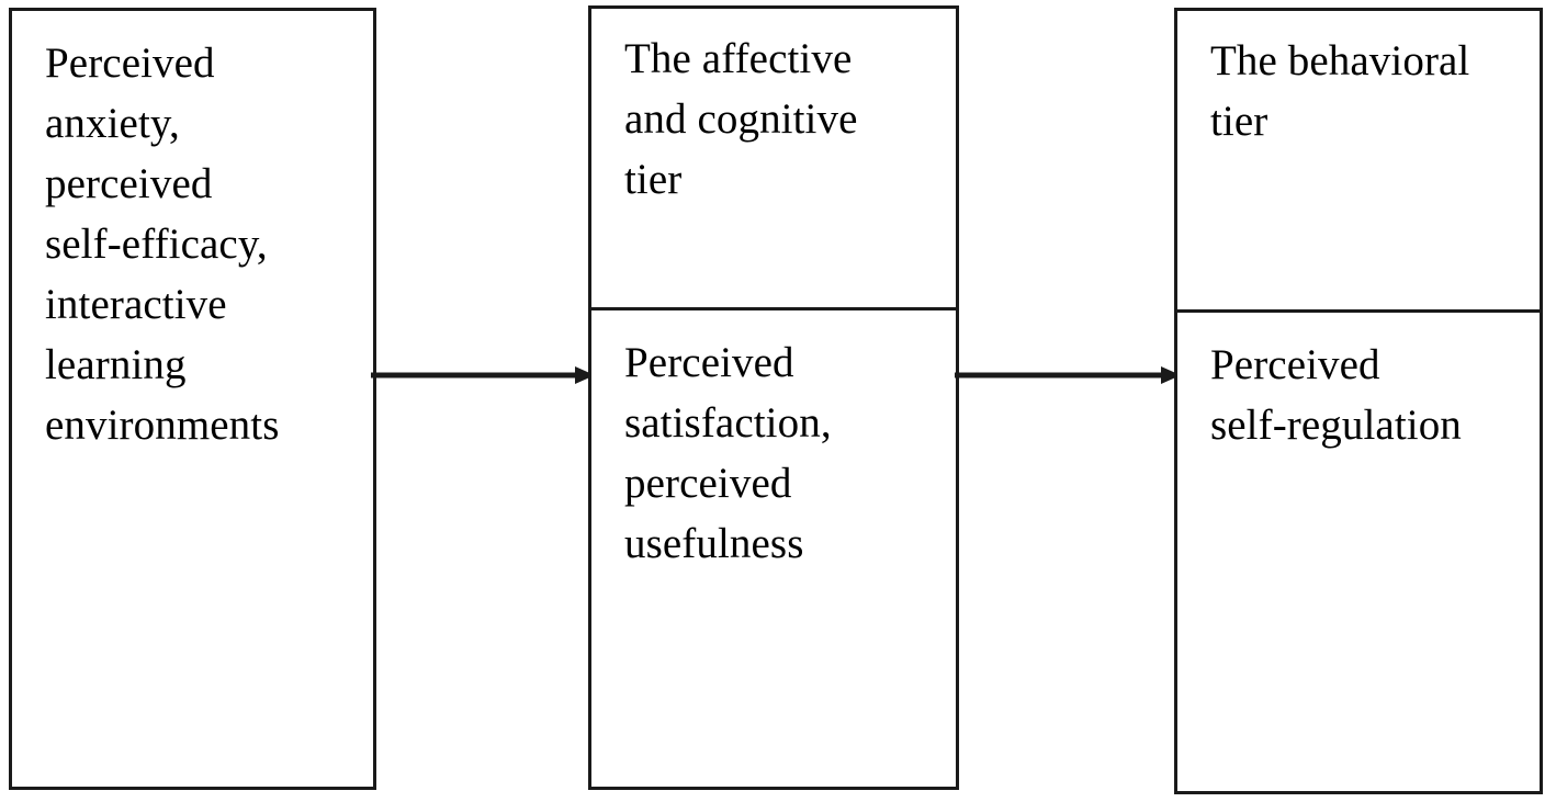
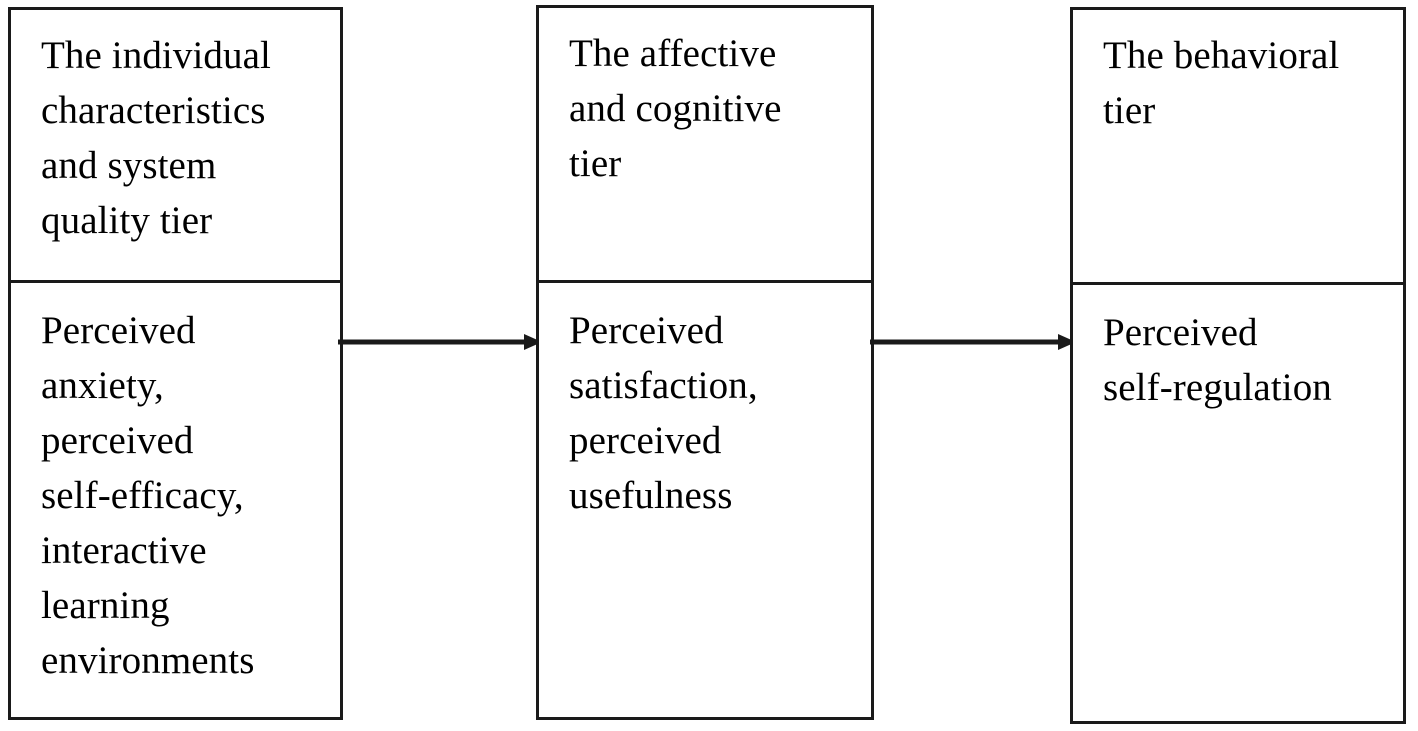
+ The individual
+ characteristics
+ and system
+ quality tier
  Perceived
  anxiety,
  perceived
  self-efficacy,
  interactive
  learning
  environments
  The affective
  and cognitive
  tier
  Perceived
  satisfaction,
  perceived
  usefulness
  The behavioral
  tier
  Perceived
  self-regulation
